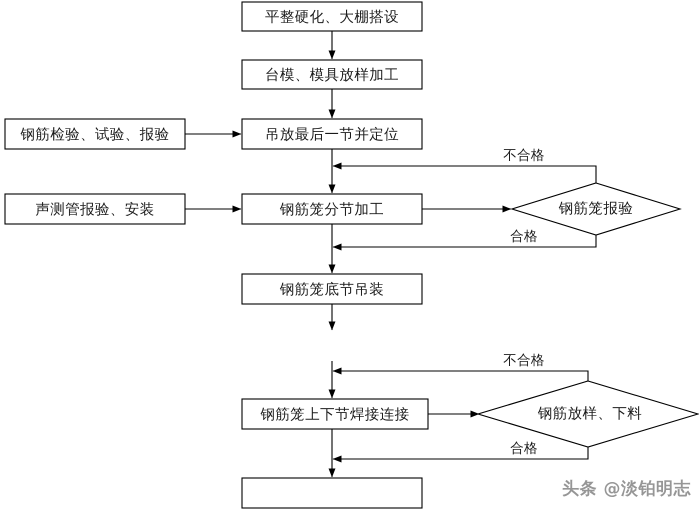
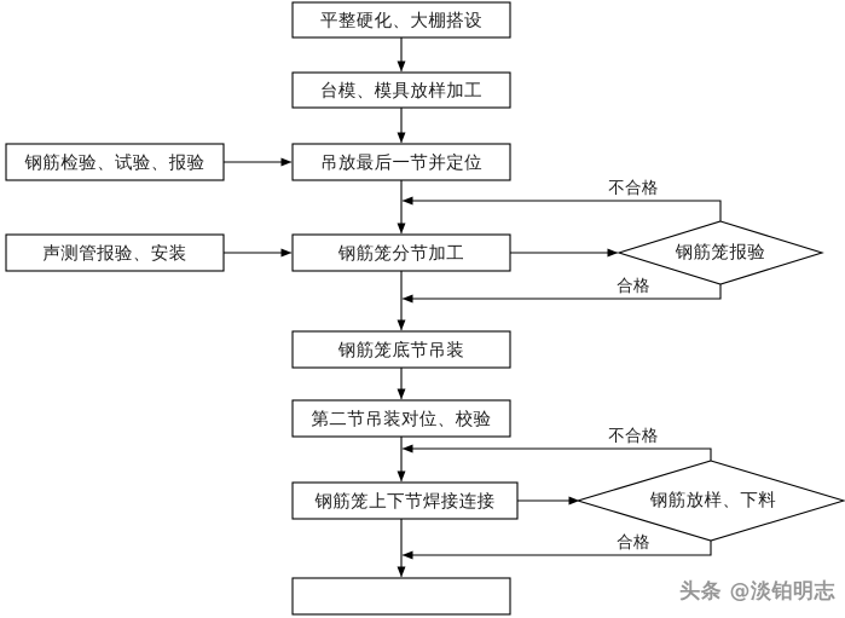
  平整硬化、大棚搭设
  台模、模具放样加工
  吊放最后一节并定位
  钢筋检验、试验、报验
  钢筋笼分节加工
  声测管报验、安装
  钢筋笼报验
  钢筋笼底节吊装
+ 第二节吊装对位、校验
  钢筋笼上下节焊接连接
  钢筋放样、下料
  不合格
  合格
  不合格
  合格
  头条 @淡铂明志
